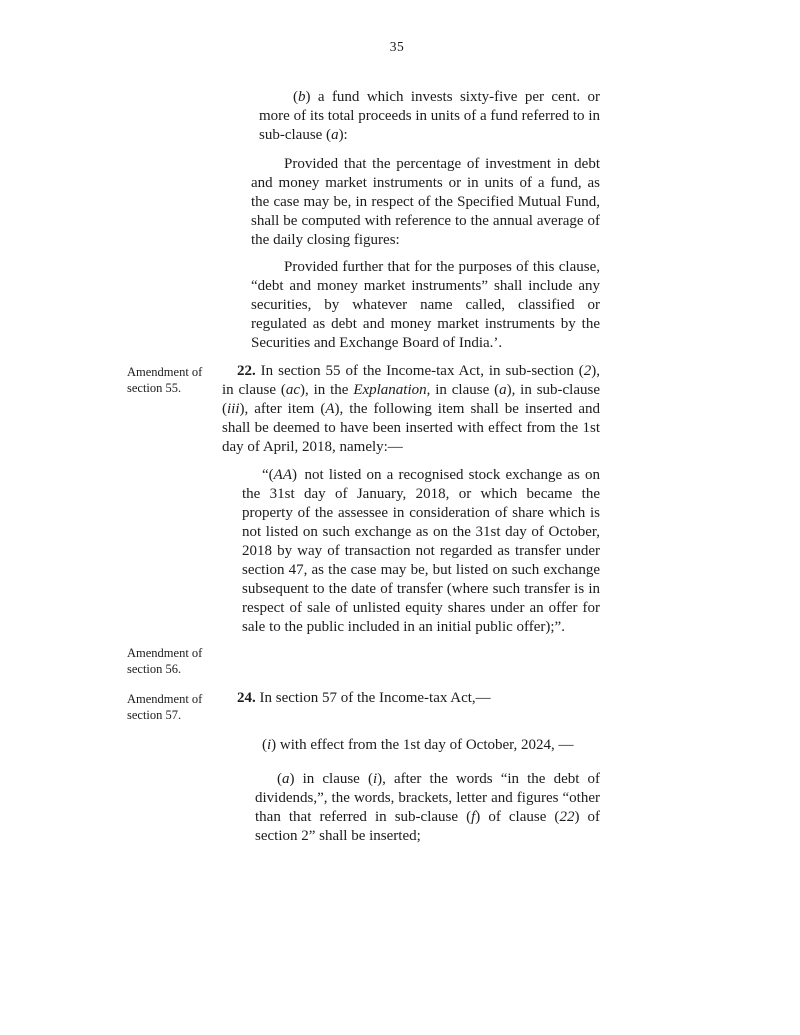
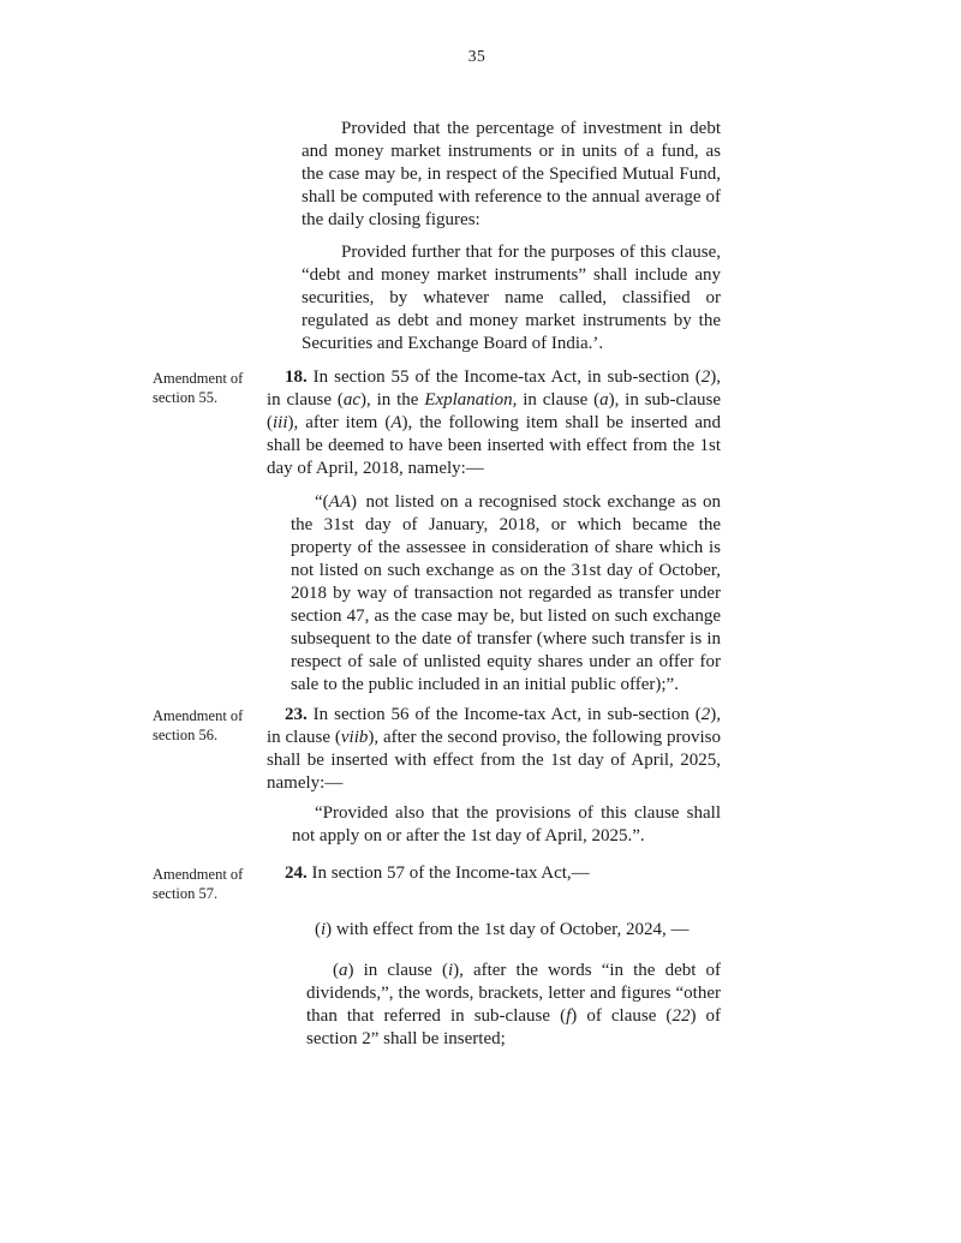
  35
- (b) a fund which invests sixty-five per cent. or more of its total proceeds in units of a fund referred to in sub-clause (a):
  Provided that the percentage of investment in debt and money market instruments or in units of a fund, as the case may be, in respect of the Specified Mutual Fund, shall be computed with reference to the annual average of the daily closing figures:
  Provided further that for the purposes of this clause, “debt and money market instruments” shall include any securities, by whatever name called, classified or regulated as debt and money market instruments by the Securities and Exchange Board of India.’.
  Amendment of section 55.
- 22. In section 55 of the Income-tax Act, in sub-section (2), in clause (ac), in the Explanation, in clause (a), in sub-clause (iii), after item (A), the following item shall be inserted and shall be deemed to have been inserted with effect from the 1st day of April, 2018, namely:—
+ 18. In section 55 of the Income-tax Act, in sub-section (2), in clause (ac), in the Explanation, in clause (a), in sub-clause (iii), after item (A), the following item shall be inserted and shall be deemed to have been inserted with effect from the 1st day of April, 2018, namely:—
  “(AA) not listed on a recognised stock exchange as on the 31st day of January, 2018, or which became the property of the assessee in consideration of share which is not listed on such exchange as on the 31st day of October, 2018 by way of transaction not regarded as transfer under section 47, as the case may be, but listed on such exchange subsequent to the date of transfer (where such transfer is in respect of sale of unlisted equity shares under an offer for sale to the public included in an initial public offer);”.
  Amendment of section 56.
+ 23. In section 56 of the Income-tax Act, in sub-section (2), in clause (viib), after the second proviso, the following proviso shall be inserted with effect from the 1st day of April, 2025, namely:—
+ “Provided also that the provisions of this clause shall not apply on or after the 1st day of April, 2025.”.
  Amendment of section 57.
  24. In section 57 of the Income-tax Act,—
  (i) with effect from the 1st day of October, 2024, —
  (a) in clause (i), after the words “in the debt of dividends,”, the words, brackets, letter and figures “other than that referred in sub-clause (f) of clause (22) of section 2” shall be inserted;
